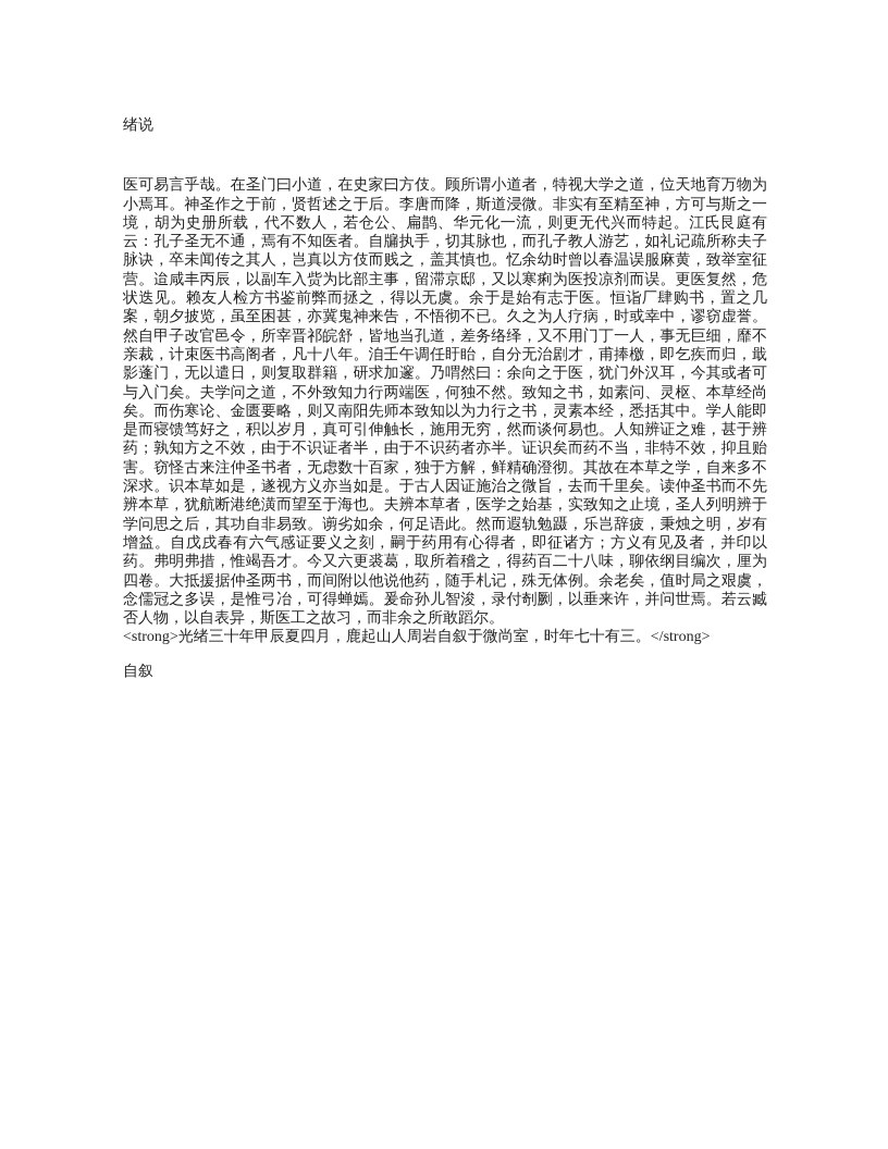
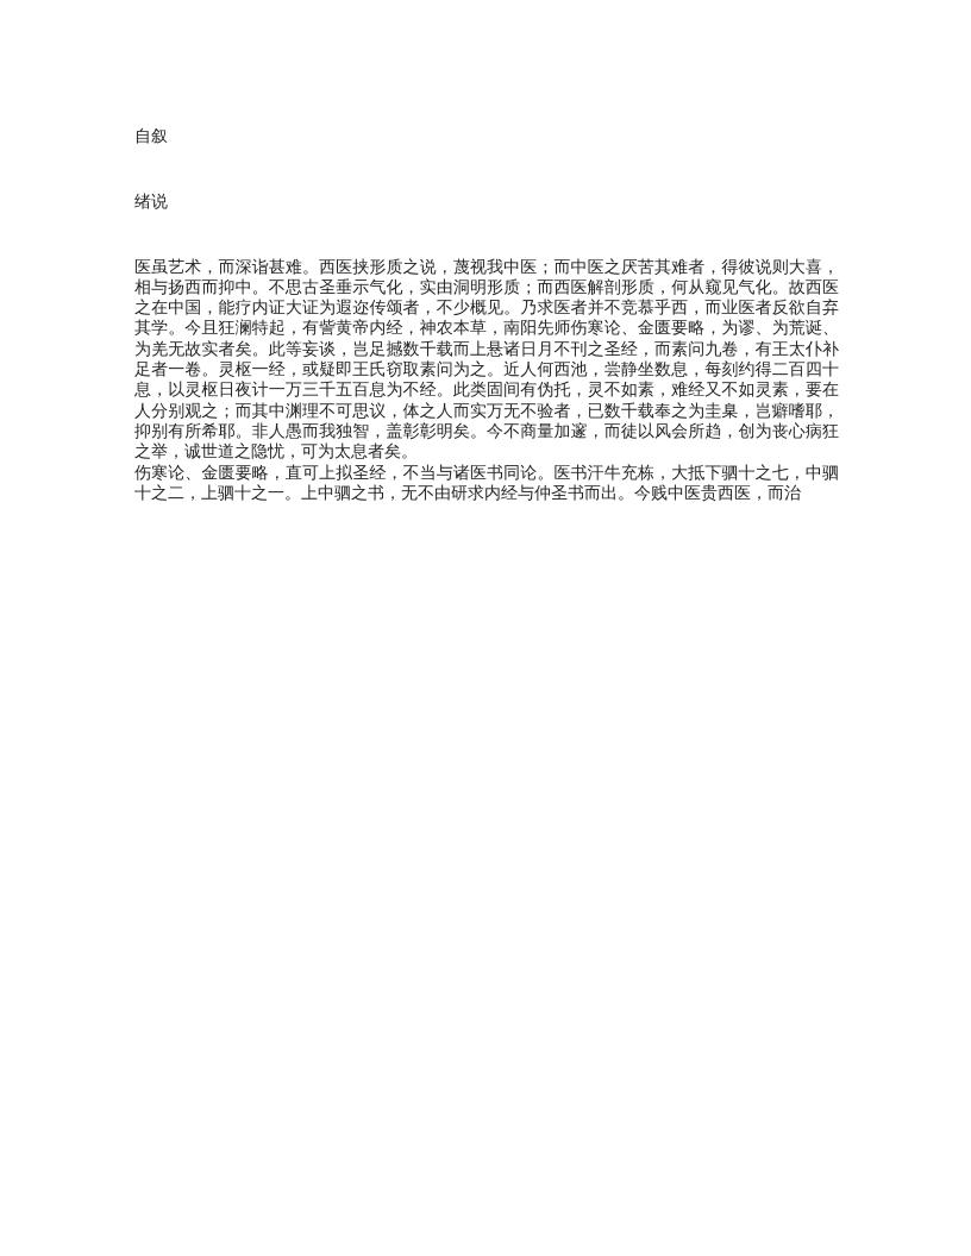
- 绪说
+ 自叙
- 医可易言乎哉。在圣门曰小道，在史家曰方伎。顾所谓小道者，特视大学之道，位天地育万物为小焉耳。神圣作之于前，贤哲述之于后。李唐而降，斯道浸微。非实有至精至神，方可与斯之一境，胡为史册所载，代不数人，若仓公、扁鹊、华元化一流，则更无代兴而特起。江氏艮庭有云：孔子圣无不通，焉有不知医者。自牖执手，切其脉也，而孔子教人游艺，如礼记疏所称夫子脉诀，卒未闻传之其人，岂真以方伎而贱之，盖其慎也。忆余幼时曾以春温误服麻黄，致举室征营。迨咸丰丙辰，以副车入赀为比部主事，留滞京邸，又以寒痢为医投凉剂而误。更医复然，危状迭见。赖友人检方书鉴前弊而拯之，得以无虞。余于是始有志于医。恒诣厂肆购书，置之几案，朝夕披览，虽至困甚，亦冀鬼神来告，不悟彻不已。久之为人疗病，时或幸中，谬窃虚誉。然自甲子改官邑令，所宰晋祁皖舒，皆地当孔道，差务络绎，又不用门丁一人，事无巨细，靡不亲裁，计束医书高阁者，凡十八年。洎壬午调任盱眙，自分无治剧才，甫捧檄，即乞疾而归，戢影蓬门，无以遣日，则复取群籍，研求加邃。乃喟然曰：余向之于医，犹门外汉耳，今其或者可与入门矣。夫学问之道，不外致知力行两端医，何独不然。致知之书，如素问、灵枢、本草经尚矣。而伤寒论、金匮要略，则又南阳先师本致知以为力行之书，灵素本经，悉括其中。学人能即是而寝馈笃好之，积以岁月，真可引伸触长，施用无穷，然而谈何易也。人知辨证之难，甚于辨药；孰知方之不效，由于不识证者半，由于不识药者亦半。证识矣而药不当，非特不效，抑且贻害。窃怪古来注仲圣书者，无虑数十百家，独于方解，鲜精确澄彻。其故在本草之学，自来多不深求。识本草如是，遂视方义亦当如是。于古人因证施治之微旨，去而千里矣。读仲圣书而不先辨本草，犹航断港绝潢而望至于海也。夫辨本草者，医学之始基，实致知之止境，圣人列明辨于学问思之后，其功自非易致。谫劣如余，何足语此。然而遐轨勉蹑，乐岂辞疲，秉烛之明，岁有增益。自戊戌春有六气感证要义之刻，嗣于药用有心得者，即征诸方；方义有见及者，并印以药。弗明弗措，惟竭吾才。今又六更裘葛，取所着稽之，得药百二十八味，聊依纲目编次，厘为四卷。大抵援据仲圣两书，而间附以他说他药，随手札记，殊无体例。余老矣，值时局之艰虞，念儒冠之多误，是惟弓冶，可得蝉嫣。爰命孙儿智浚，录付剞劂，以垂来许，并问世焉。若云臧否人物，以自表异，斯医工之故习，而非余之所敢蹈尔。
- <strong>光绪三十年甲辰夏四月，鹿起山人周岩自叙于微尚室，时年七十有三。</strong>
- 自叙
+ 绪说
+ 医虽艺术，而深诣甚难。西医挟形质之说，蔑视我中医；而中医之厌苦其难者，得彼说则大喜，相与扬西而抑中。不思古圣垂示气化，实由洞明形质；而西医解剖形质，何从窥见气化。故西医之在中国，能疗内证大证为遐迩传颂者，不少概见。乃求医者并不竞慕乎西，而业医者反欲自弃其学。今且狂澜特起，有訾黄帝内经，神农本草，南阳先师伤寒论、金匮要略，为谬、为荒诞、为羌无故实者矣。此等妄谈，岂足撼数千载而上悬诸日月不刊之圣经，而素问九卷，有王太仆补足者一卷。灵枢一经，或疑即王氏窃取素问为之。近人何西池，尝静坐数息，每刻约得二百四十息，以灵枢日夜计一万三千五百息为不经。此类固间有伪托，灵不如素，难经又不如灵素，要在人分别观之；而其中渊理不可思议，体之人而实万无不验者，已数千载奉之为圭臬，岂癖嗜耶，抑别有所希耶。非人愚而我独智，盖彰彰明矣。今不商量加邃，而徒以风会所趋，创为丧心病狂之举，诚世道之隐忧，可为太息者矣。
+ 伤寒论、金匮要略，直可上拟圣经，不当与诸医书同论。医书汗牛充栋，大抵下驷十之七，中驷十之二，上驷十之一。上中驷之书，无不由研求内经与仲圣书而出。今贱中医贵西医，而治
